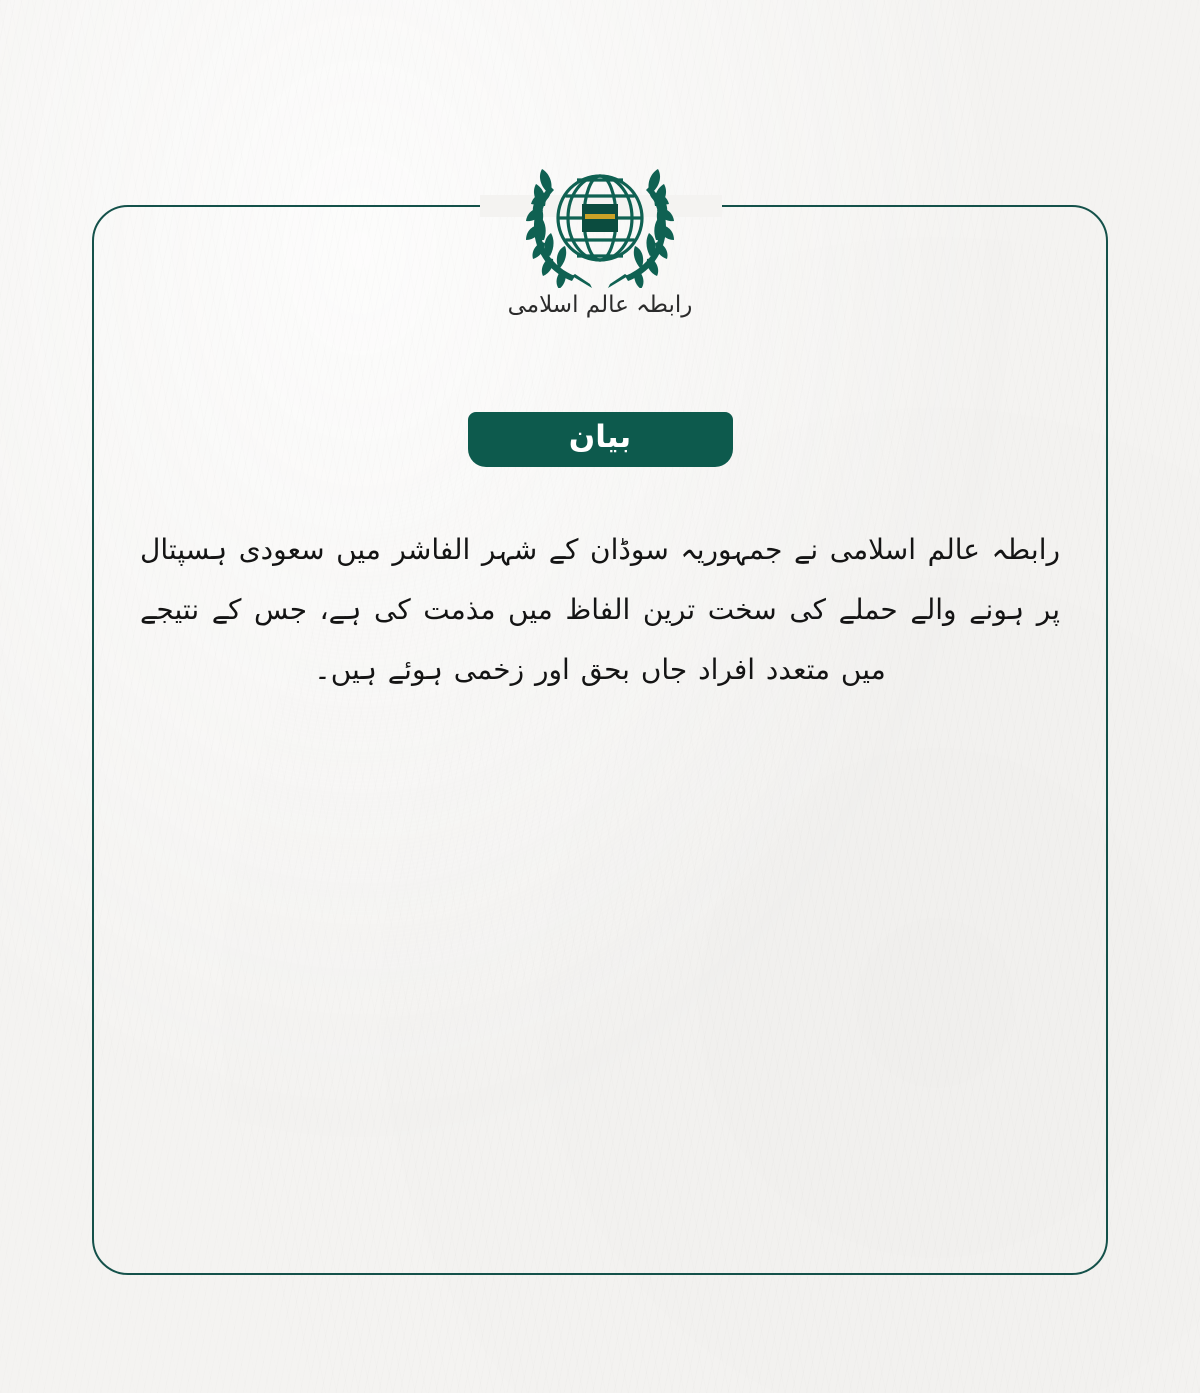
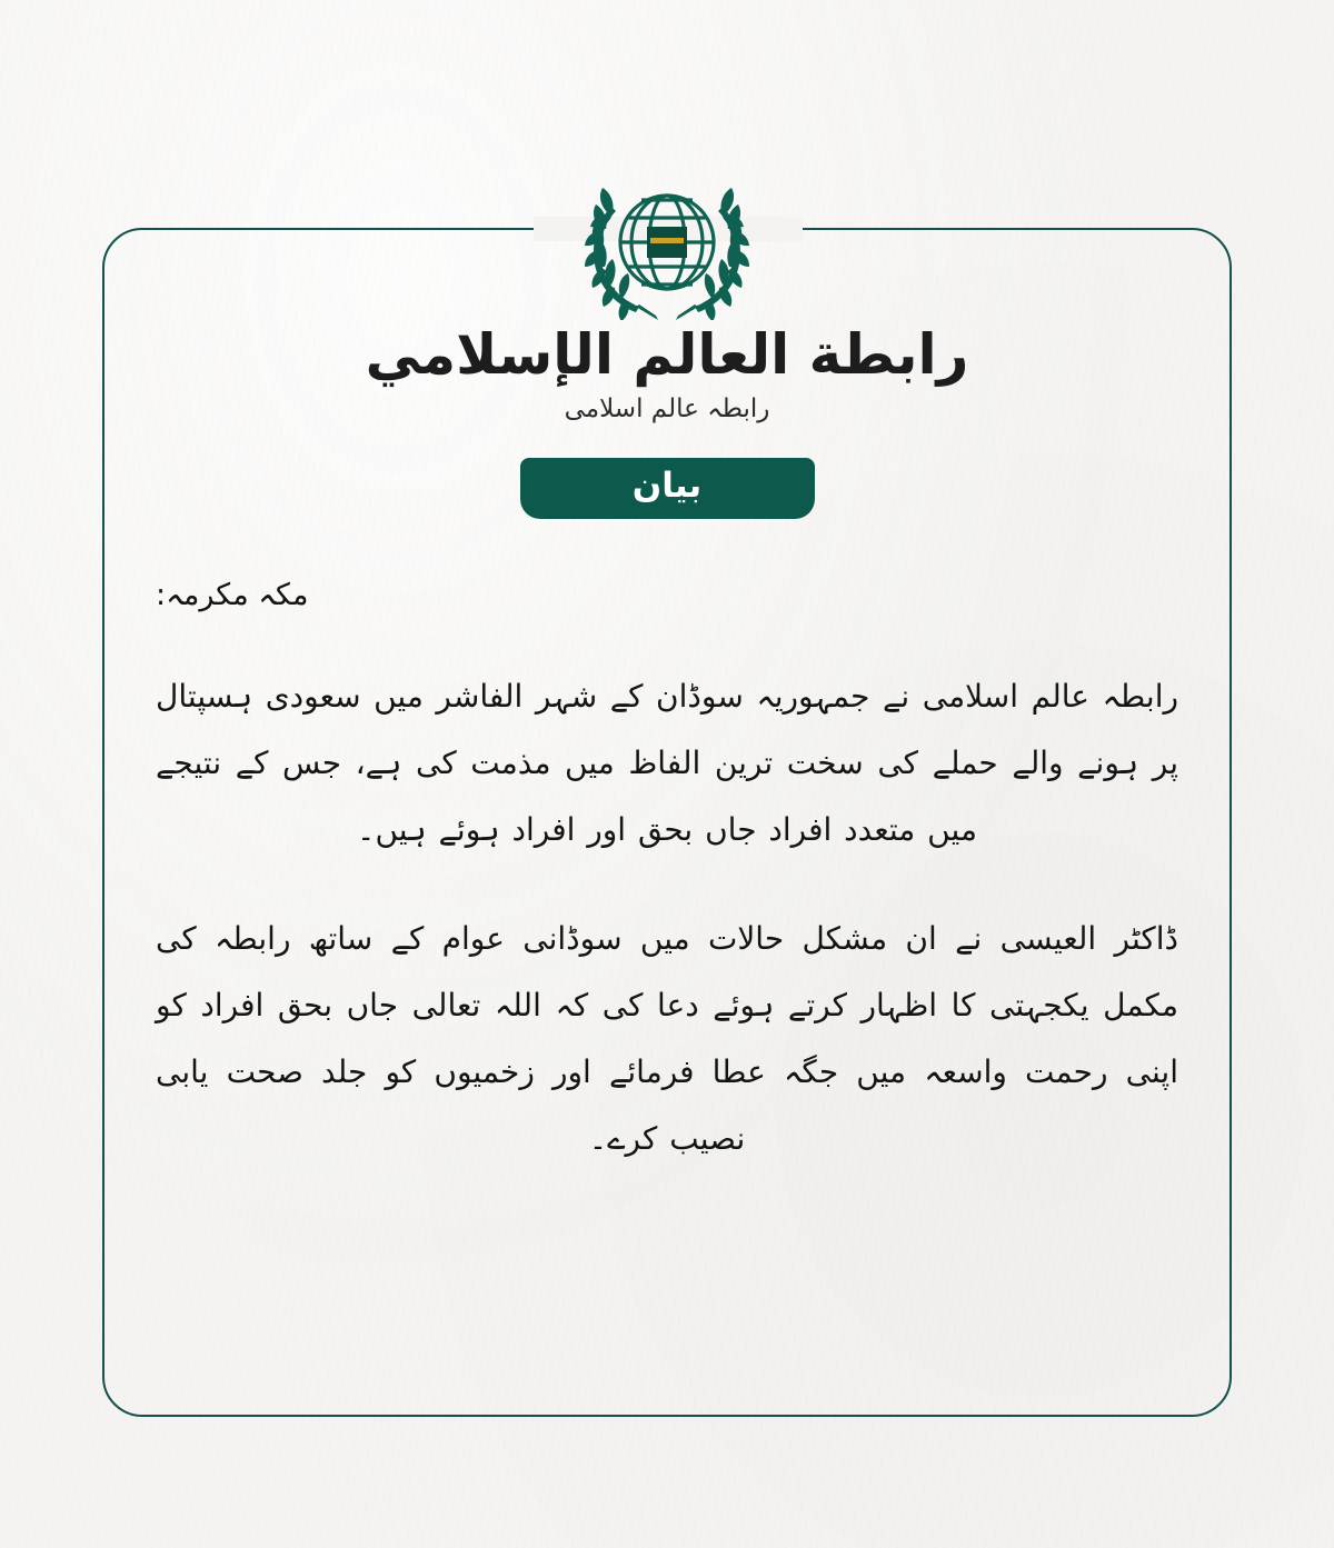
+ رابطة العالم الإسلامي
  رابطہ عالم اسلامی
  بیان
+ مکہ مکرمہ:
- رابطہ عالم اسلامی نے جمہوریہ سوڈان کے شہر الفاشر میں سعودی ہسپتال پر ہونے والے حملے کی سخت ترین الفاظ میں مذمت کی ہے، جس کے نتیجے میں متعدد افراد جاں بحق اور زخمی ہوئے ہیں۔
+ رابطہ عالم اسلامی نے جمہوریہ سوڈان کے شہر الفاشر میں سعودی ہسپتال پر ہونے والے حملے کی سخت ترین الفاظ میں مذمت کی ہے، جس کے نتیجے میں متعدد افراد جاں بحق اور افراد ہوئے ہیں۔
+ ڈاکٹر العیسی نے ان مشکل حالات میں سوڈانی عوام کے ساتھ رابطہ کی مکمل یکجہتی کا اظہار کرتے ہوئے دعا کی کہ اللہ تعالی جاں بحق افراد کو اپنی رحمت واسعہ میں جگہ عطا فرمائے اور زخمیوں کو جلد صحت یابی نصیب کرے۔
